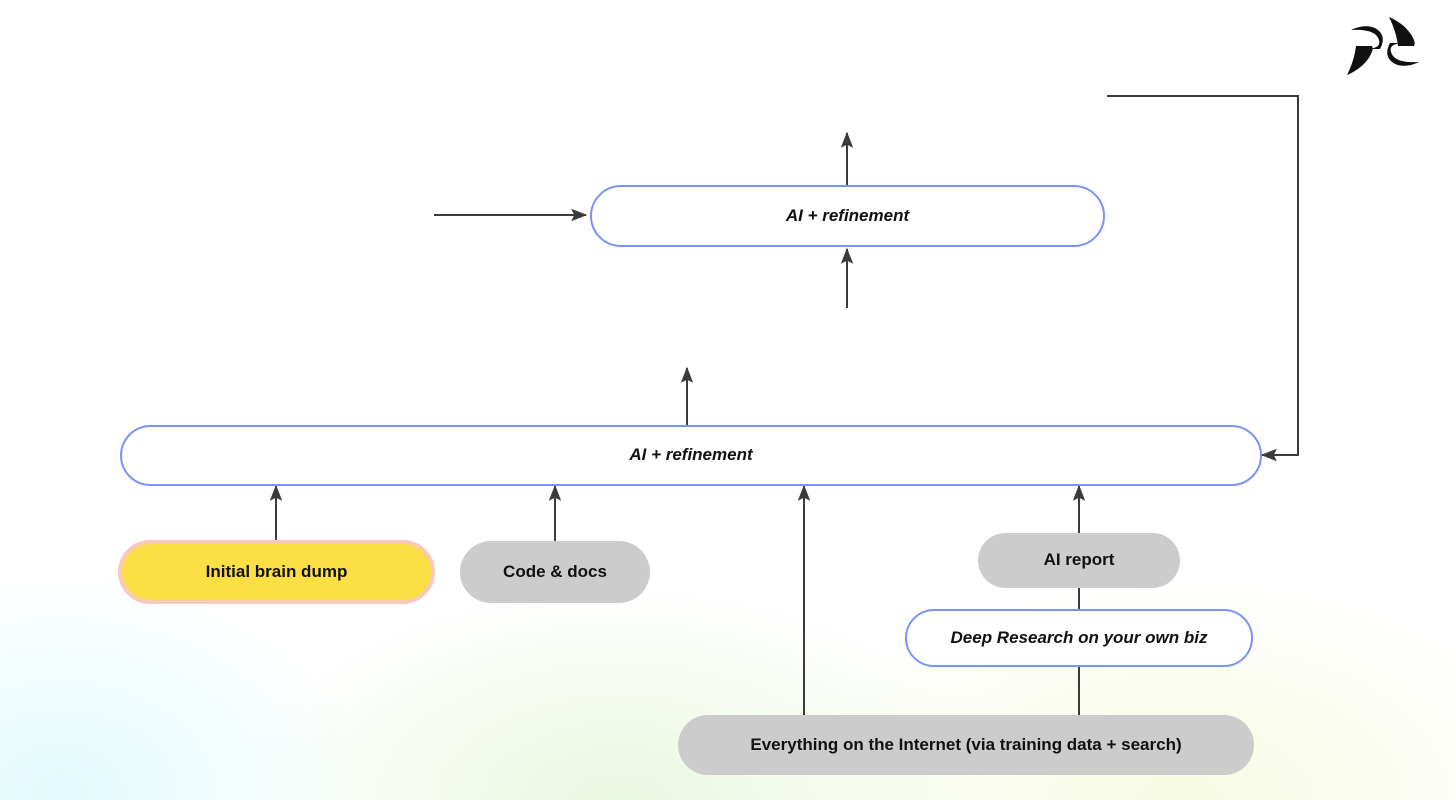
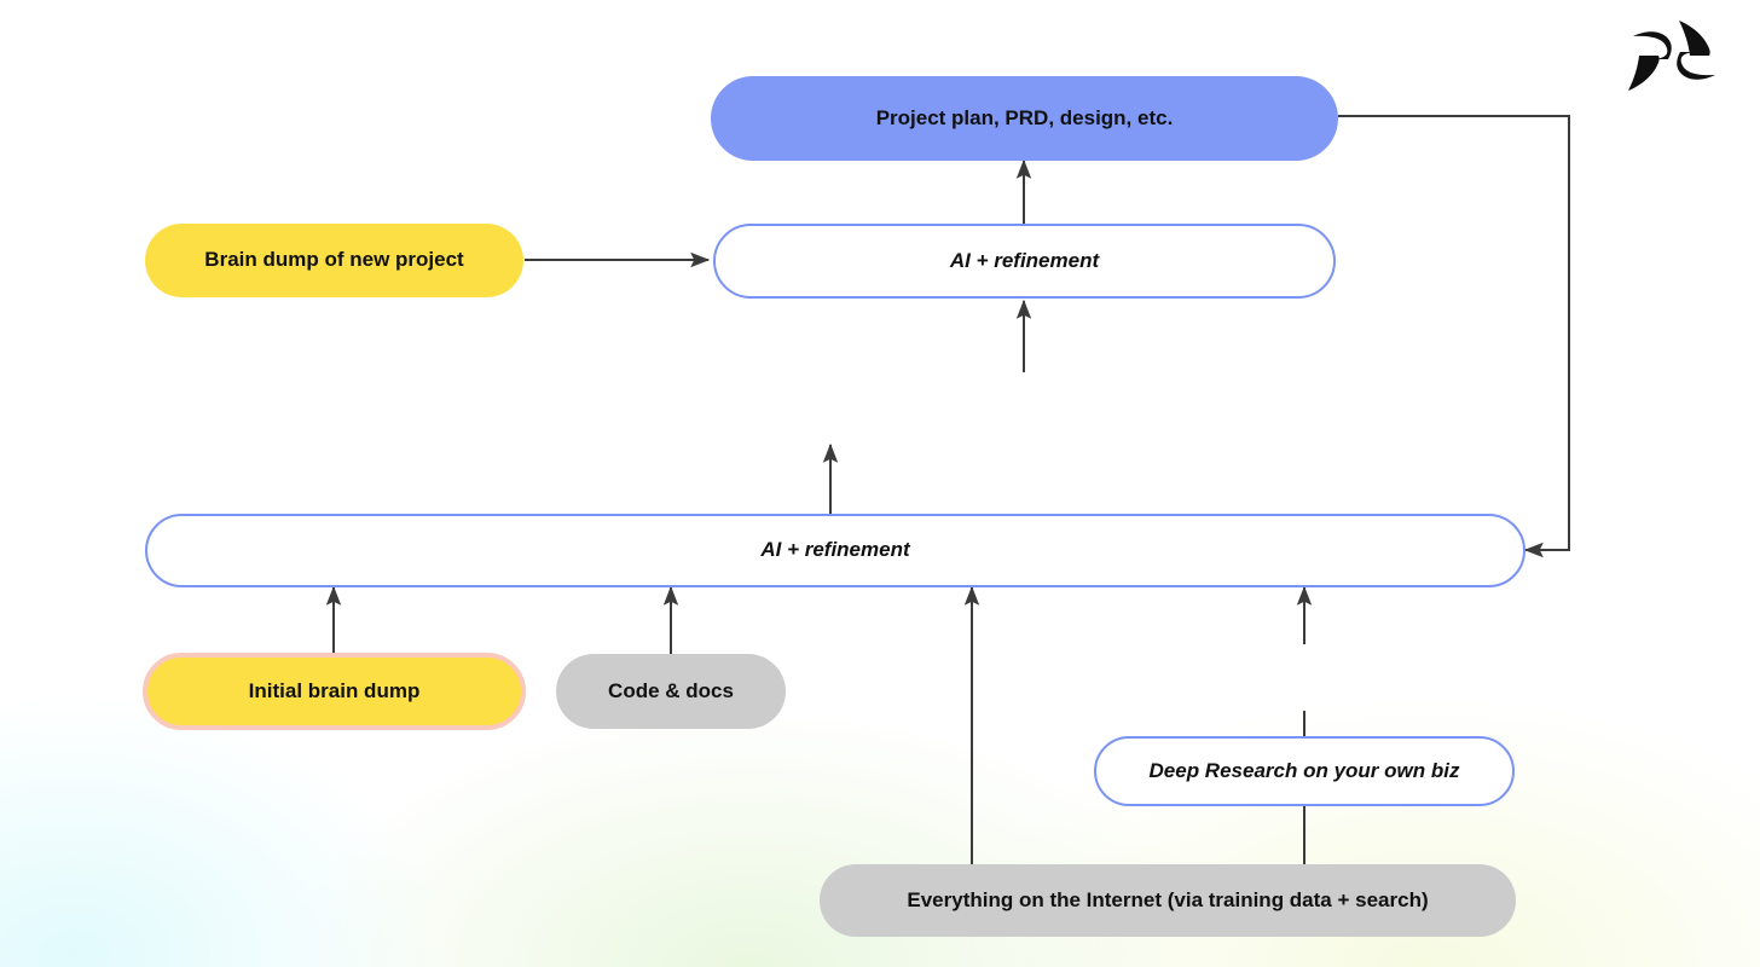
+ Project plan, PRD, design, etc.
+ Brain dump of new project
  AI + refinement
  AI + refinement
  Initial brain dump
  Code & docs
- AI report
  Deep Research on your own biz
  Everything on the Internet (via training data + search)
